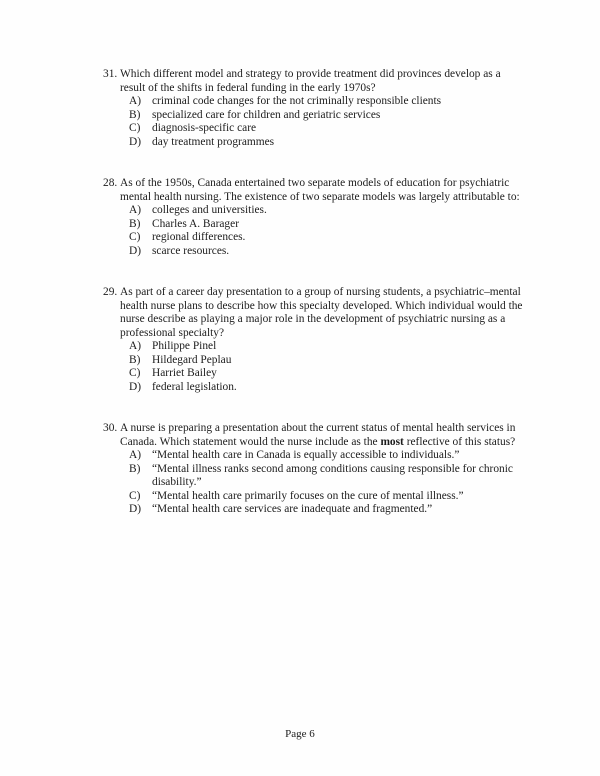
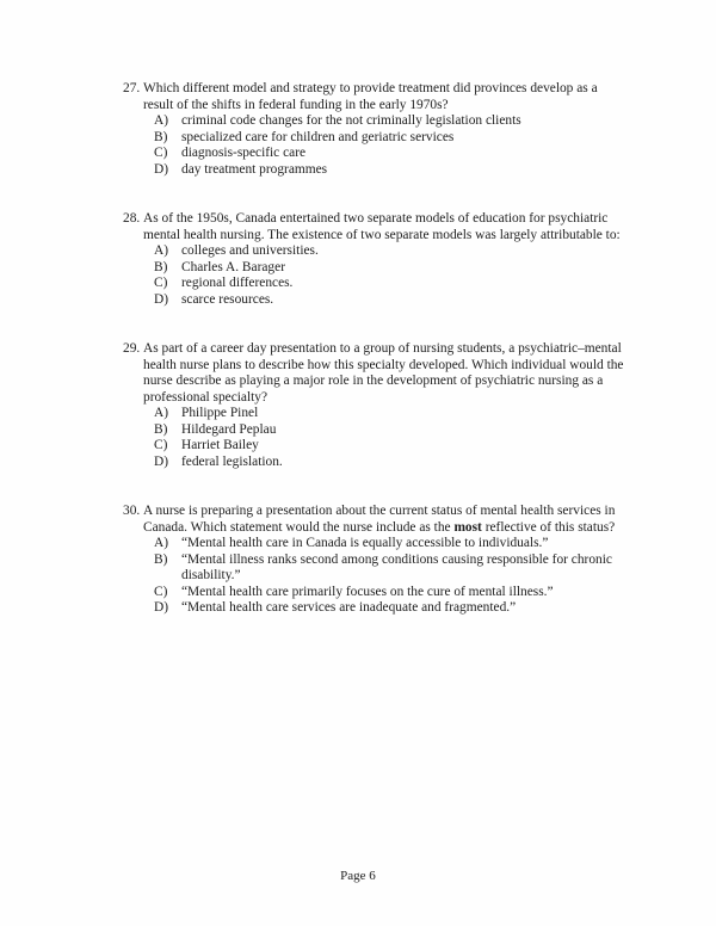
- 31.
+ 27.
  Which different model and strategy to provide treatment did provinces develop as a
  result of the shifts in federal funding in the early 1970s?
  A)
- criminal code changes for the not criminally responsible clients
+ criminal code changes for the not criminally legislation clients
  B)
  specialized care for children and geriatric services
  C)
  diagnosis-specific care
  D)
  day treatment programmes
  28.
  As of the 1950s, Canada entertained two separate models of education for psychiatric
  mental health nursing. The existence of two separate models was largely attributable to:
  A)
  colleges and universities.
  B)
  Charles A. Barager
  C)
  regional differences.
  D)
  scarce resources.
  29.
  As part of a career day presentation to a group of nursing students, a psychiatric–mental
  health nurse plans to describe how this specialty developed. Which individual would the
  nurse describe as playing a major role in the development of psychiatric nursing as a
  professional specialty?
  A)
  Philippe Pinel
  B)
  Hildegard Peplau
  C)
  Harriet Bailey
  D)
  federal legislation.
  30.
  A nurse is preparing a presentation about the current status of mental health services in
  Canada. Which statement would the nurse include as the most reflective of this status?
  A)
  “Mental health care in Canada is equally accessible to individuals.”
  B)
  “Mental illness ranks second among conditions causing responsible for chronic
  disability.”
  C)
  “Mental health care primarily focuses on the cure of mental illness.”
  D)
  “Mental health care services are inadequate and fragmented.”
  Page 6
